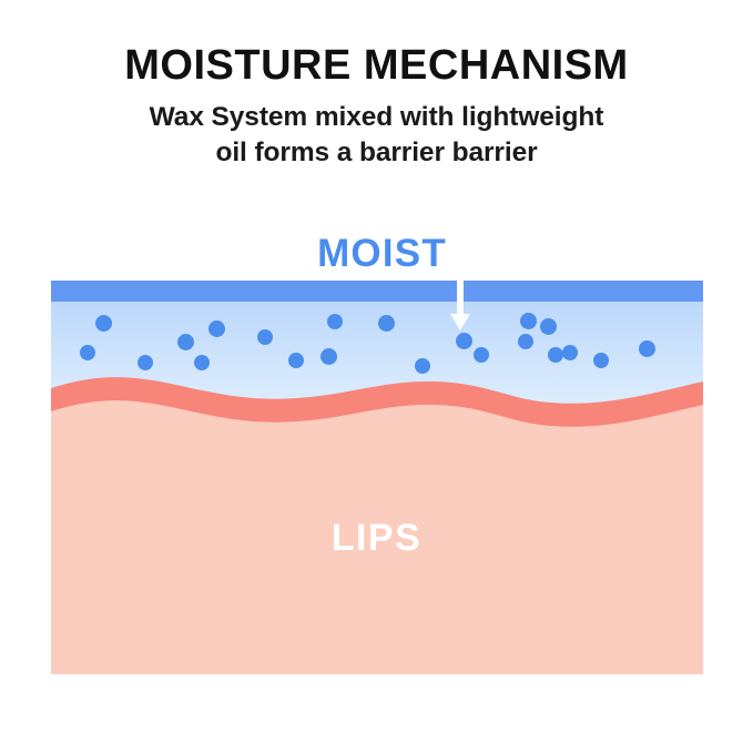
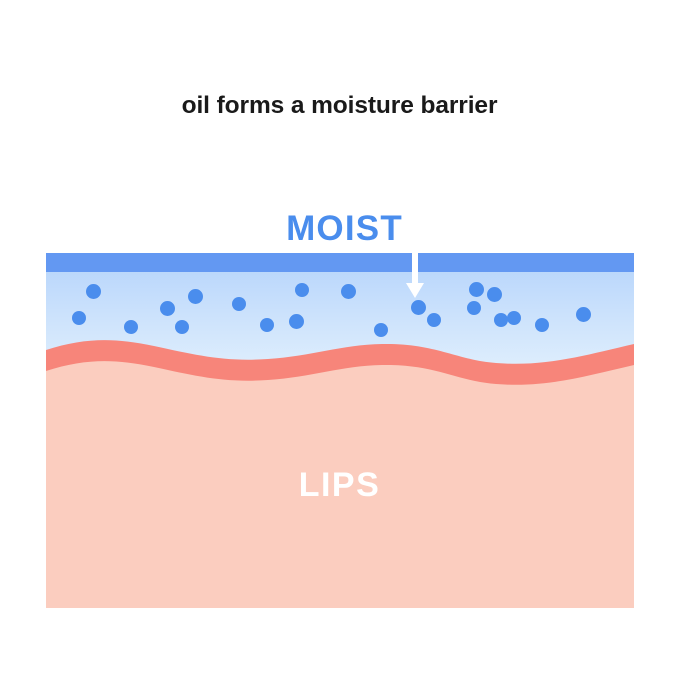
- MOISTURE MECHANISM
- Wax System mixed with lightweight
- oil forms a barrier barrier
+ oil forms a moisture barrier
  MOIST
  LIPS
